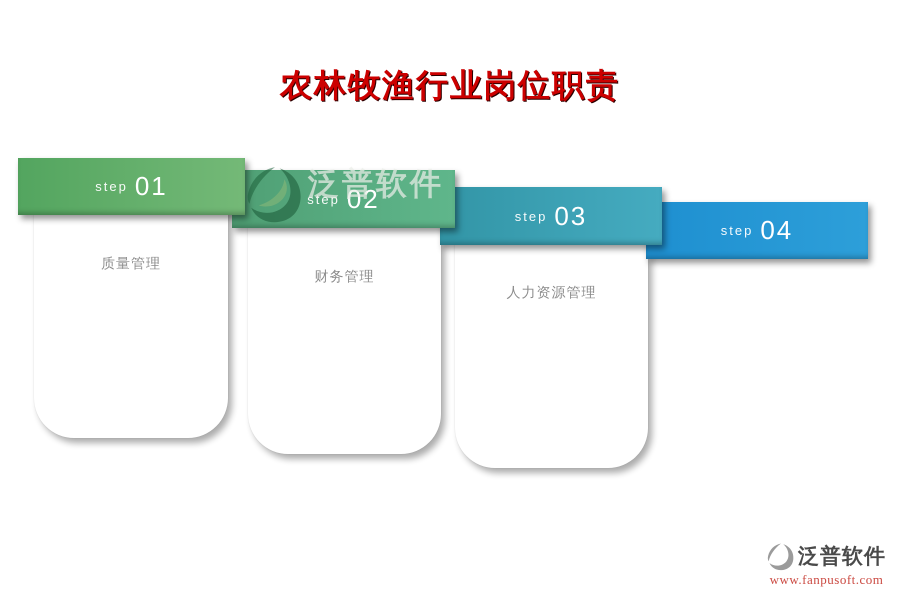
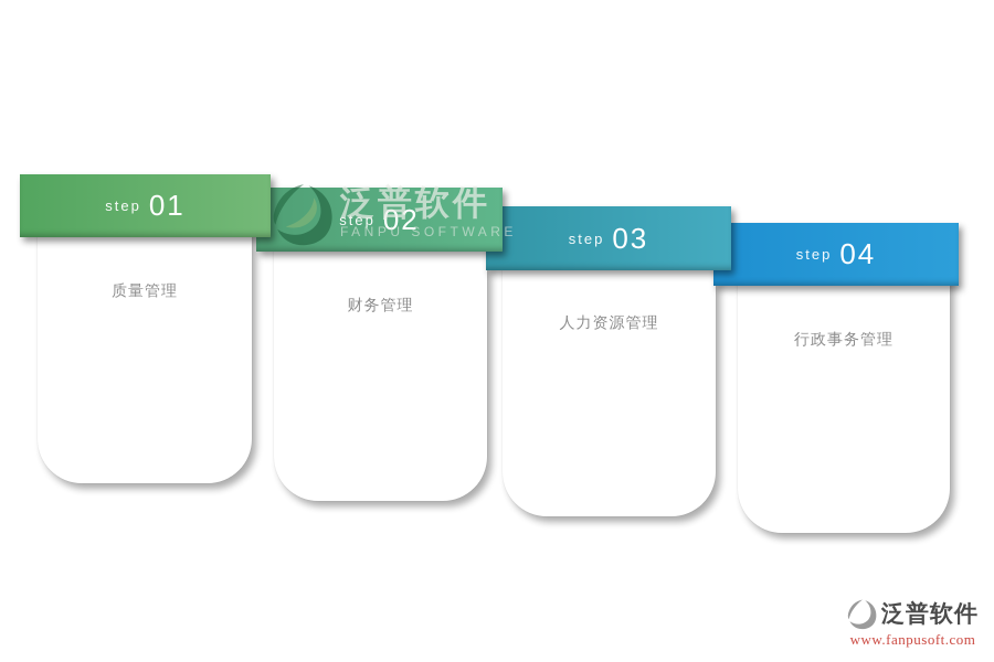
- 农林牧渔行业岗位职责
  质量管理
  财务管理
  人力资源管理
+ 行政事务管理
  step
  01
  step
  02
  step
  03
  step
  04
  泛普软件
+ FANPU SOFTWARE
  泛普软件
  www.fanpusoft.com
